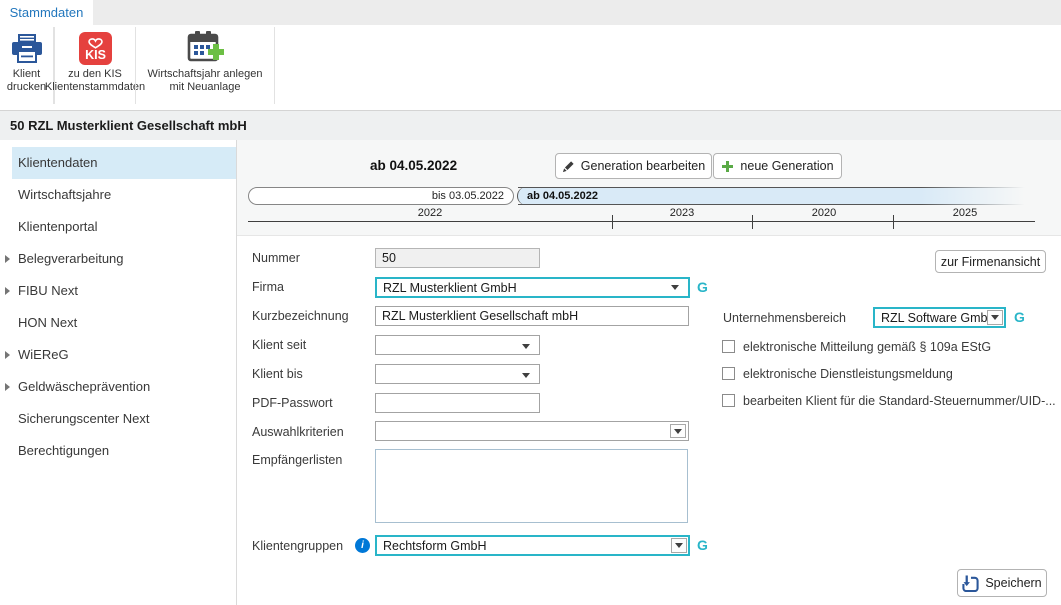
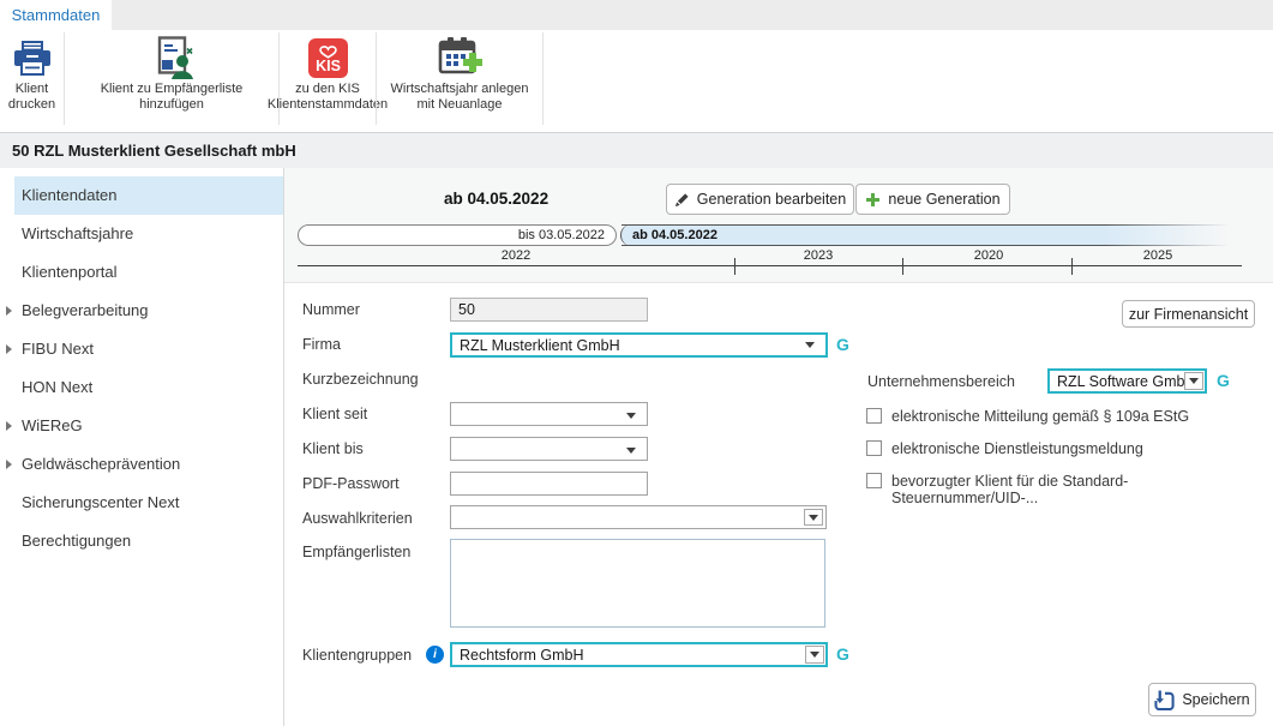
  Stammdaten
  Klient
  drucken
+ Klient zu Empfängerliste
+ hinzufügen
  KIS
  zu den KIS
  Klientenstammdatn
  Wirtschaftsjahr anlegen
  mit Neuanlage
  50 RZL Musterklient Gesellschaft mbH
  Klientendaten
  Wirtschaftsjahre
  Klientenportal
  Belegverarbeitung
  FIBU Next
  HON Next
  WiEReG
  Geldwäscheprävention
  Sicherungscenter Next
  Berechtigungen
  ab 04.05.2022
  Generation bearbeiten
  neue Generation
  bis 03.05.2022
  ab 04.05.2022
  2022
  2023
  2020
  2025
  Nummer
  50
  Firma
  RZL Musterklient GmbH
  G
  Kurzbezeichnung
- RZL Musterklient Gesellschaft mbH
  Klient seit
  Klient bis
  PDF-Passwort
  Auswahlkriterien
  Empfängerlisten
  Klientengruppen
  i
  Rechtsform GmbH
  G
  zur Firmenansicht
  Unternehmensbereich
  RZL Software Gmb
  G
  elektronische Mitteilung gemäß § 109a EStG
  elektronische Dienstleistungsmeldung
- bearbeiten Klient für die Standard-Steuernummer/UID-...
+ bevorzugter Klient für die Standard-Steuernummer/UID-...
  Speichern
